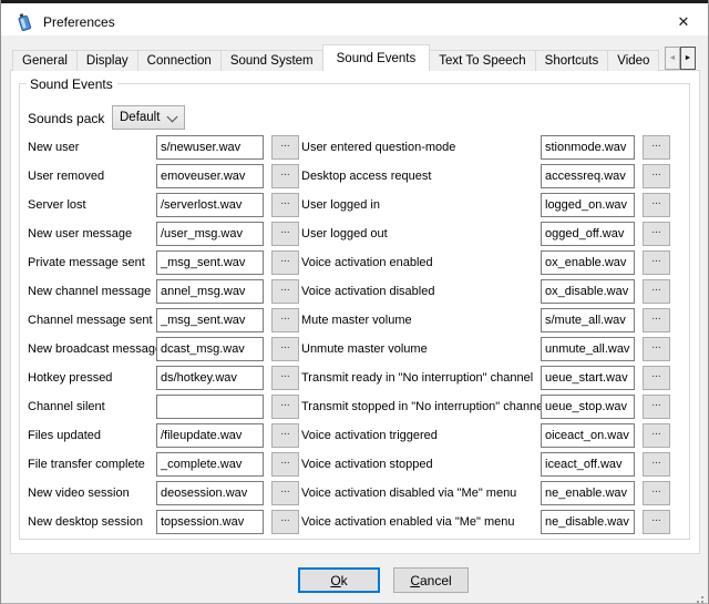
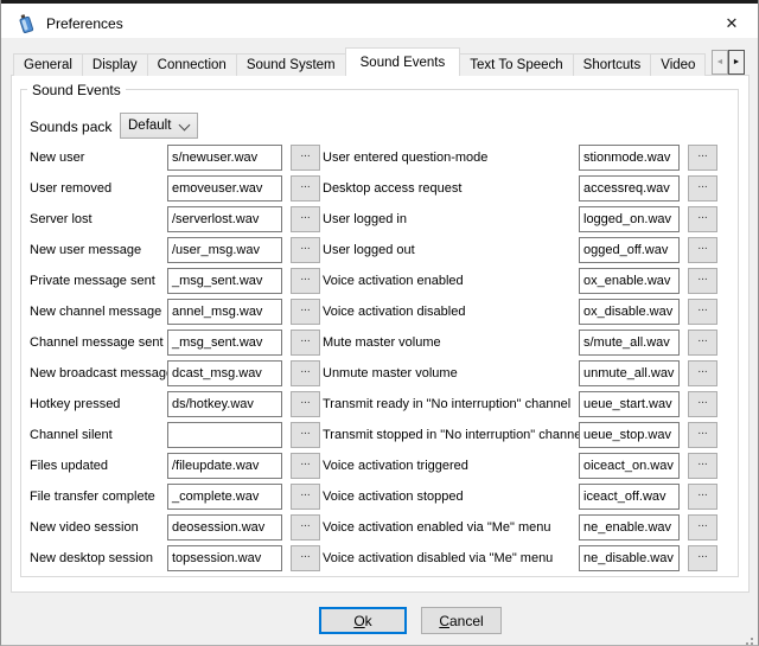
  Preferences
  ✕
  General
  Display
  Connection
  Sound System
  Sound Events
  Text To Speech
  Shortcuts
  Video
  Sound Events
  Sounds pack
  Default
  New user
  s/newuser.wav
  ...
  User removed
  emoveuser.wav
  ...
  Server lost
  /serverlost.wav
  ...
  New user message
  /user_msg.wav
  ...
  Private message sent
  _msg_sent.wav
  ...
  New channel message
  annel_msg.wav
  ...
  Channel message sent
  _msg_sent.wav
  ...
  New broadcast messag
  dcast_msg.wav
  ...
  Hotkey pressed
  ds/hotkey.wav
  ...
  Channel silent
  ...
  Files updated
  /fileupdate.wav
  ...
  File transfer complete
  _complete.wav
  ...
  New video session
  deosession.wav
  ...
  New desktop session
  topsession.wav
  ...
  User entered question-mode
  stionmode.wav
  ...
  Desktop access request
  accessreq.wav
  ...
  User logged in
  logged_on.wav
  ...
  User logged out
  ogged_off.wav
  ...
  Voice activation enabled
  ox_enable.wav
  ...
  Voice activation disabled
  ox_disable.wav
  ...
  Mute master volume
  s/mute_all.wav
  ...
  Unmute master volume
  unmute_all.wav
  ...
  Transmit ready in "No interruption" channel
  ueue_start.wav
  ...
  Transmit stopped in "No interruption" chann
  ueue_stop.wav
  ...
  Voice activation triggered
  oiceact_on.wav
  ...
  Voice activation stopped
  iceact_off.wav
  ...
- Voice activation disabled via "Me" menu
+ Voice activation enabled via "Me" menu
  ne_enable.wav
  ...
- Voice activation enabled via "Me" menu
+ Voice activation disabled via "Me" menu
  ne_disable.wav
  ...
  Ok
  Cancel
